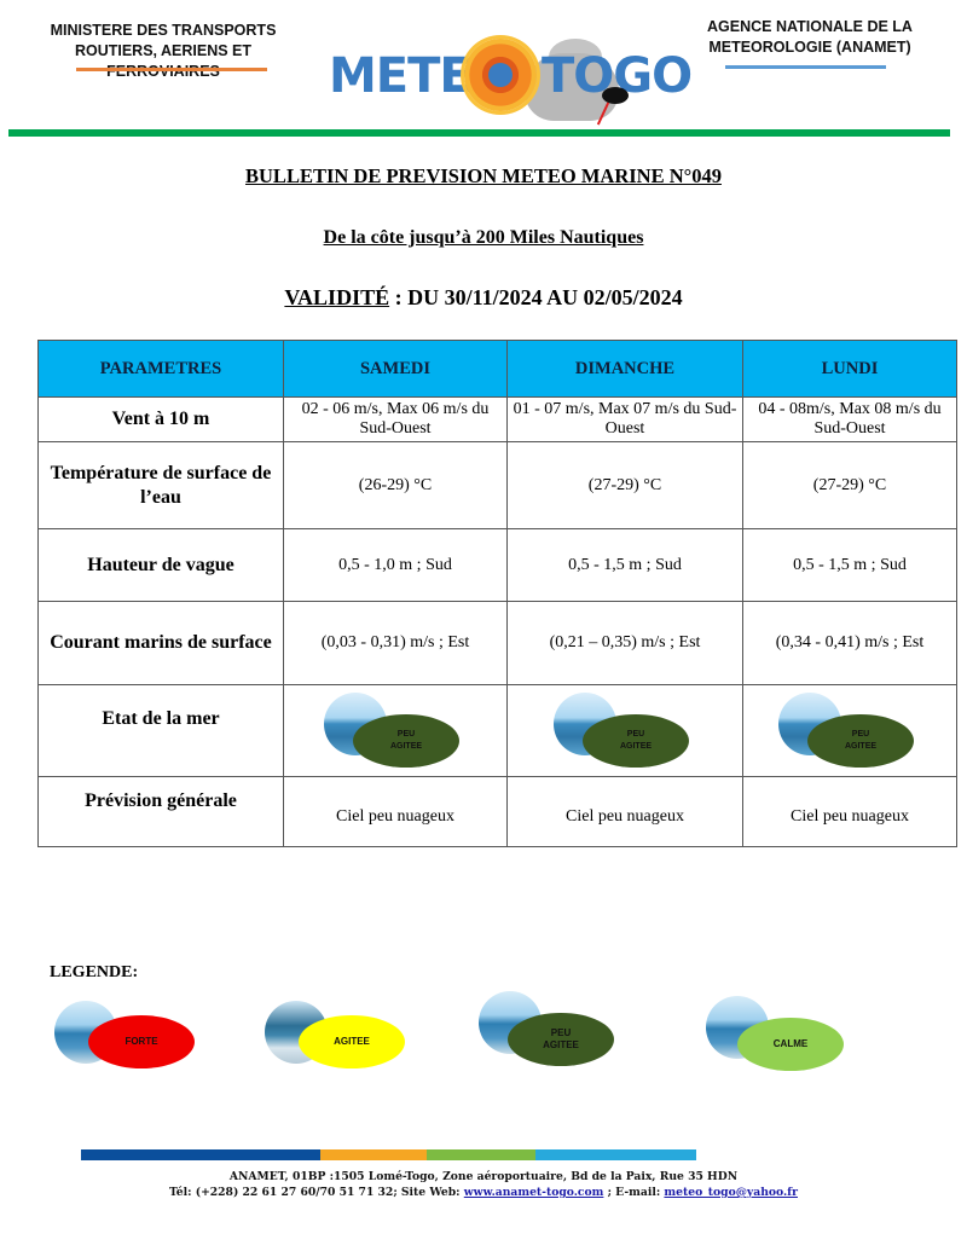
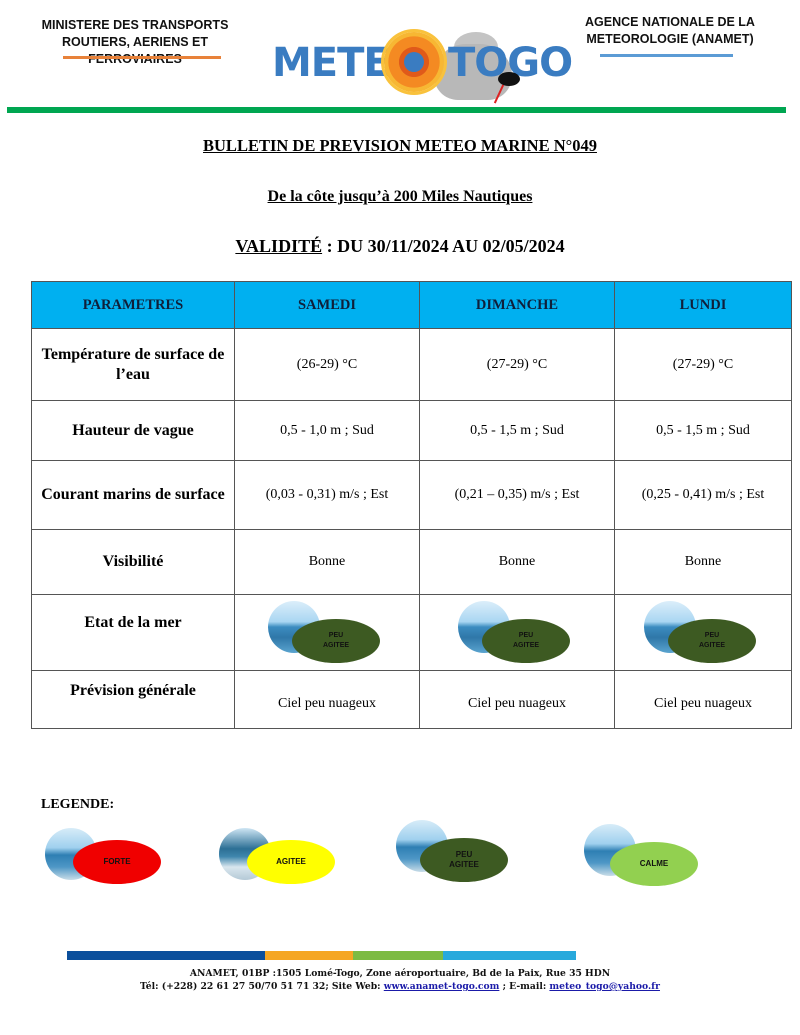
  MINISTERE DES TRANSPORTS
  ROUTIERS, AERIENS ET FERROVIAIRES
  METE
  TOGO
  AGENCE NATIONALE DE LA
  METEOROLOGIE (ANAMET)
  BULLETIN DE PREVISION METEO MARINE N°049
  De la côte jusqu’à 200 Miles Nautiques
  VALIDITÉ : DU 30/11/2024 AU 02/05/2024
  PARAMETRES	SAMEDI	DIMANCHE	LUNDI
- Vent à 10 m	02 - 06 m/s, Max 06 m/s du Sud-Ouest	01 - 07 m/s, Max 07 m/s du Sud-Ouest	04 - 08m/s, Max 08 m/s du Sud-Ouest
  Température de surface de l’eau	(26-29) °C	(27-29) °C	(27-29) °C
  Hauteur de vague	0,5 - 1,0 m ; Sud	0,5 - 1,5 m ; Sud	0,5 - 1,5 m ; Sud
- Courant marins de surface	(0,03 - 0,31) m/s ; Est	(0,21 – 0,35) m/s ; Est	(0,34 - 0,41) m/s ; Est
+ Courant marins de surface	(0,03 - 0,31) m/s ; Est	(0,21 – 0,35) m/s ; Est	(0,25 - 0,41) m/s ; Est
+ Visibilité	Bonne	Bonne	Bonne
  Prévision générale	Ciel peu nuageux	Ciel peu nuageux	Ciel peu nuageux
  LEGENDE:
  FORTE
  AGITEE
  PEU
  AGITEE
  CALME
  ANAMET, 01BP :1505 Lomé-Togo, Zone aéroportuaire, Bd de la Paix, Rue 35 HDN
- Tél: (+228) 22 61 27 60/70 51 71 32; Site Web: www.anamet-togo.com ; E-mail: meteo_togo@yahoo.fr
+ Tél: (+228) 22 61 27 50/70 51 71 32; Site Web: www.anamet-togo.com ; E-mail: meteo_togo@yahoo.fr
